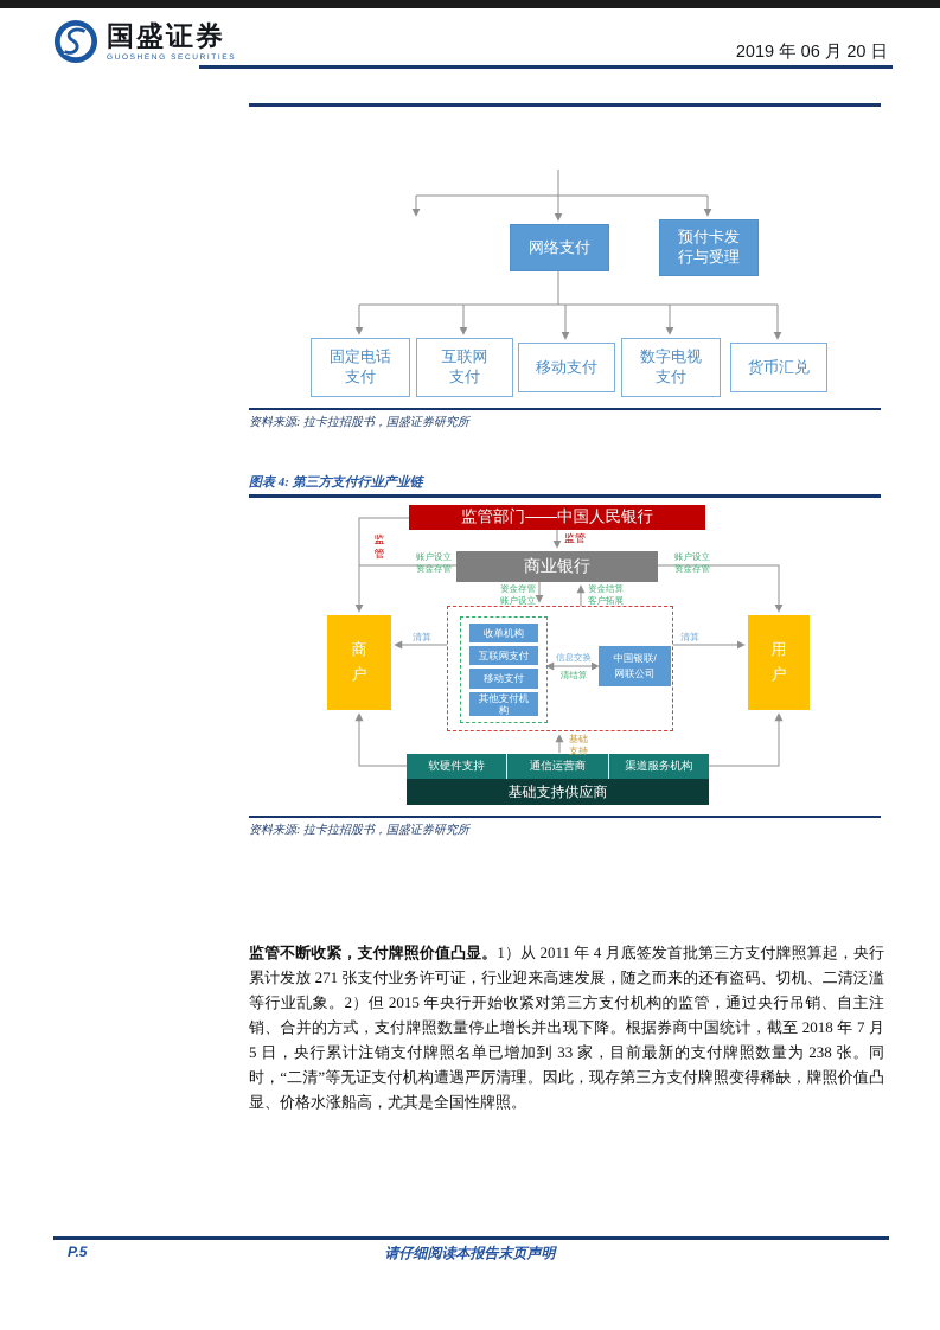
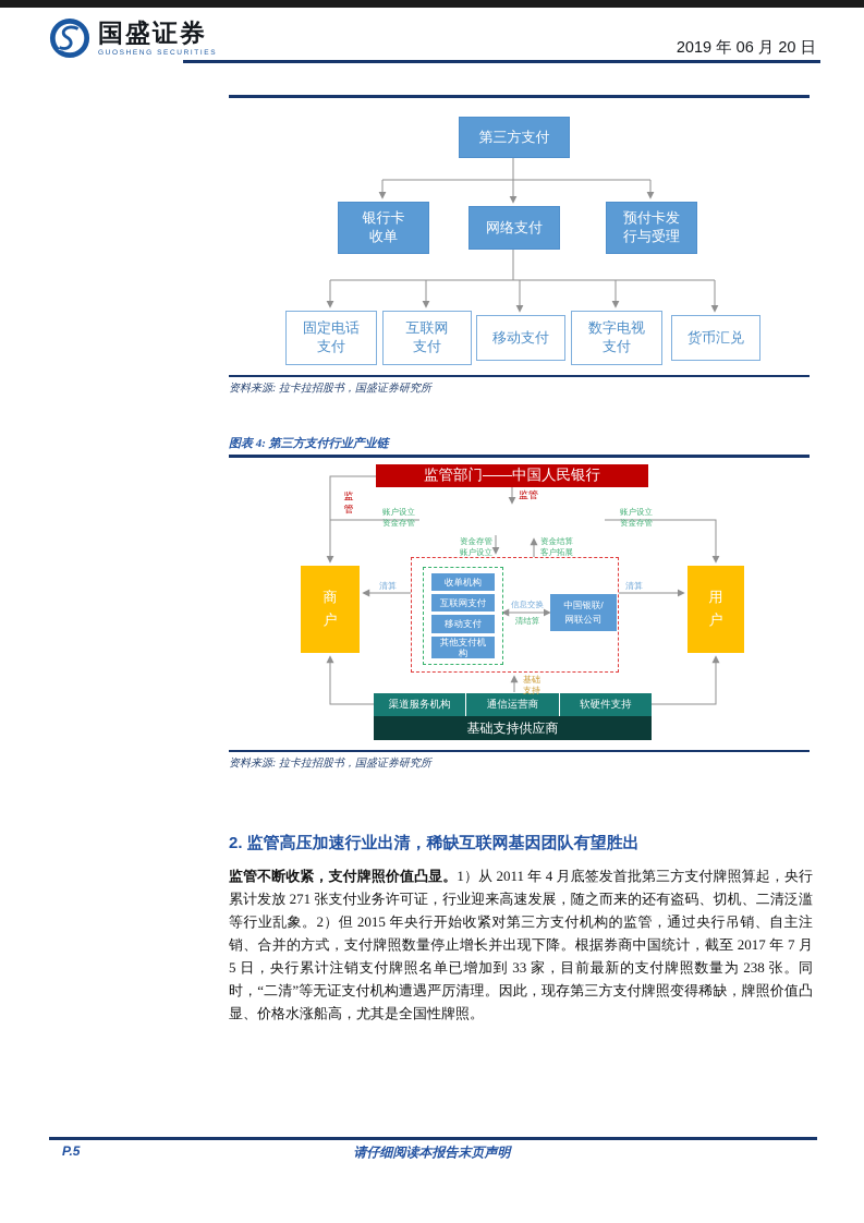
  国盛证券
  2019 年 06 月 20 日
+ 第三方支付
+ 银行卡
+ 收单
  网络支付
  预付卡发
  行与受理
  固定电话
  支付
  互联网
  支付
  移动支付
  数字电视
  支付
  货币汇兑
  资料来源: 拉卡拉招股书，国盛证券研究所
  图表 4: 第三方支付行业产业链
  监管部门——中国人民银行
- 商业银行
  商
  户
  用
  户
  收单机构
  互联网支付
  移动支付
  其他支付机
  构
  中国银联/
  网联公司
- 软硬件支持
+ 渠道服务机构
  通信运营商
- 渠道服务机构
+ 软硬件支持
  基础支持供应商
  监管
  监
  管
  账户设立
  资金存管
  账户设立
  资金存管
  资金存管
  账户设立
  资金结算
  客户拓展
  清算
  清算
  信息交换
  清结算
  基础
  支持
  资料来源: 拉卡拉招股书，国盛证券研究所
+ 2. 监管高压加速行业出清，稀缺互联网基因团队有望胜出
- 监管不断收紧，支付牌照价值凸显。1）从 2011 年 4 月底签发首批第三方支付牌照算起，央行累计发放 271 张支付业务许可证，行业迎来高速发展，随之而来的还有盗码、切机、二清泛滥等行业乱象。2）但 2015 年央行开始收紧对第三方支付机构的监管，通过央行吊销、自主注销、合并的方式，支付牌照数量停止增长并出现下降。根据券商中国统计，截至 2018 年 7 月 5 日，央行累计注销支付牌照名单已增加到 33 家，目前最新的支付牌照数量为 238 张。同时，“二清”等无证支付机构遭遇严厉清理。因此，现存第三方支付牌照变得稀缺，牌照价值凸显、价格水涨船高，尤其是全国性牌照。
+ 监管不断收紧，支付牌照价值凸显。1）从 2011 年 4 月底签发首批第三方支付牌照算起，央行累计发放 271 张支付业务许可证，行业迎来高速发展，随之而来的还有盗码、切机、二清泛滥等行业乱象。2）但 2015 年央行开始收紧对第三方支付机构的监管，通过央行吊销、自主注销、合并的方式，支付牌照数量停止增长并出现下降。根据券商中国统计，截至 2017 年 7 月 5 日，央行累计注销支付牌照名单已增加到 33 家，目前最新的支付牌照数量为 238 张。同时，“二清”等无证支付机构遭遇严厉清理。因此，现存第三方支付牌照变得稀缺，牌照价值凸显、价格水涨船高，尤其是全国性牌照。
  P.5
  请仔细阅读本报告末页声明
